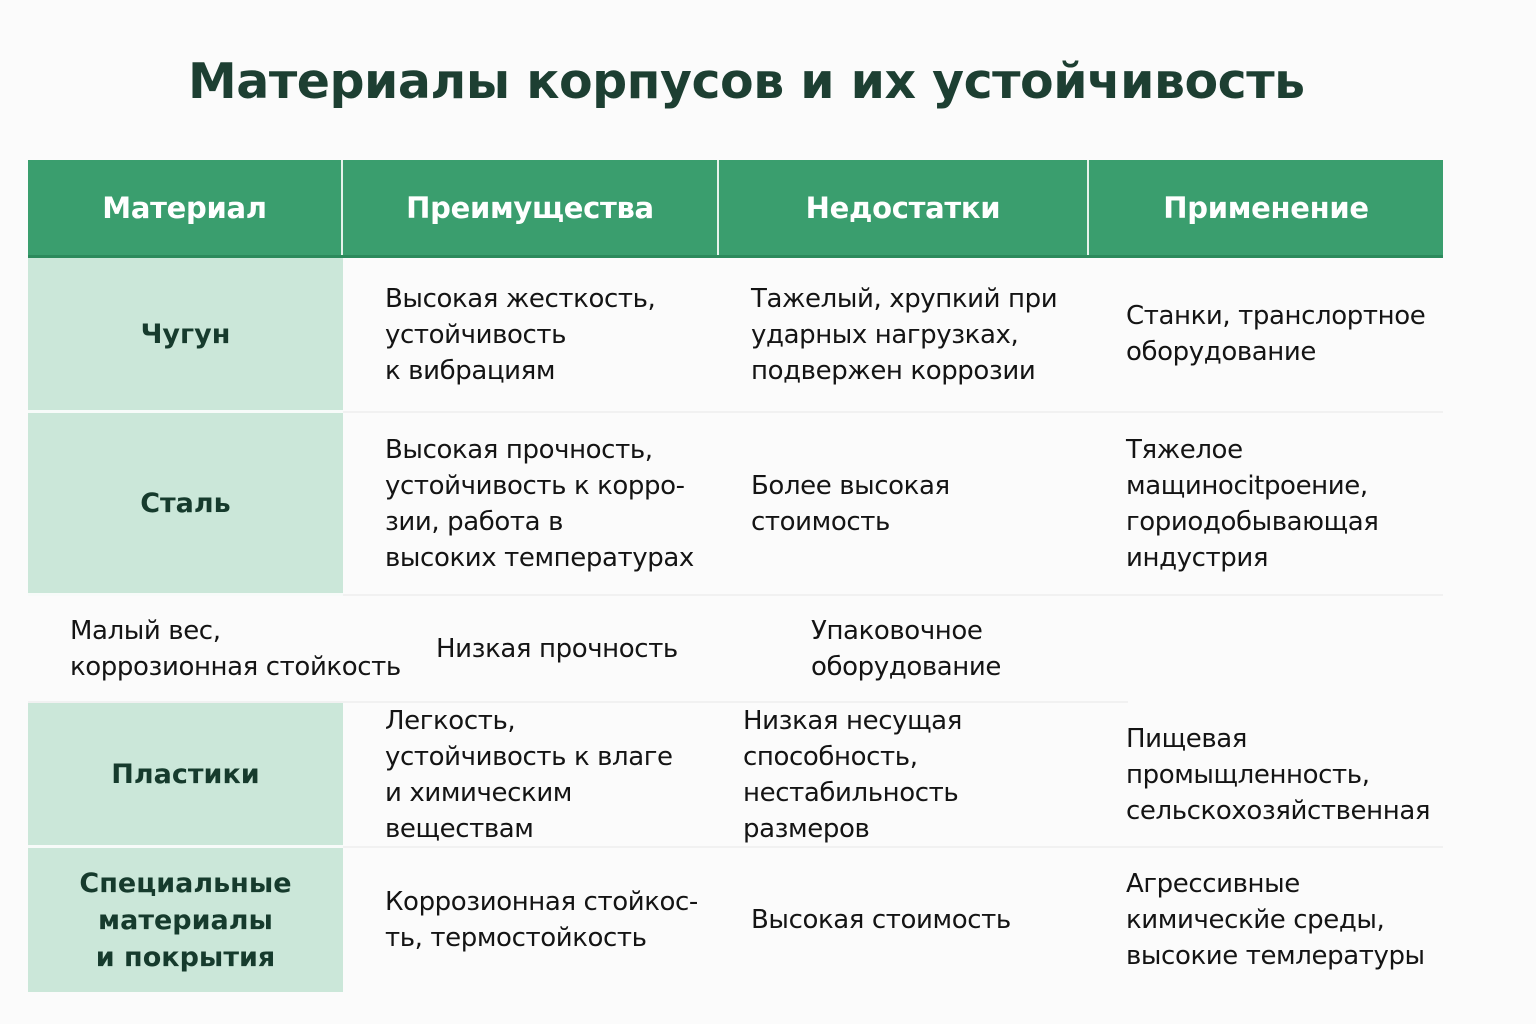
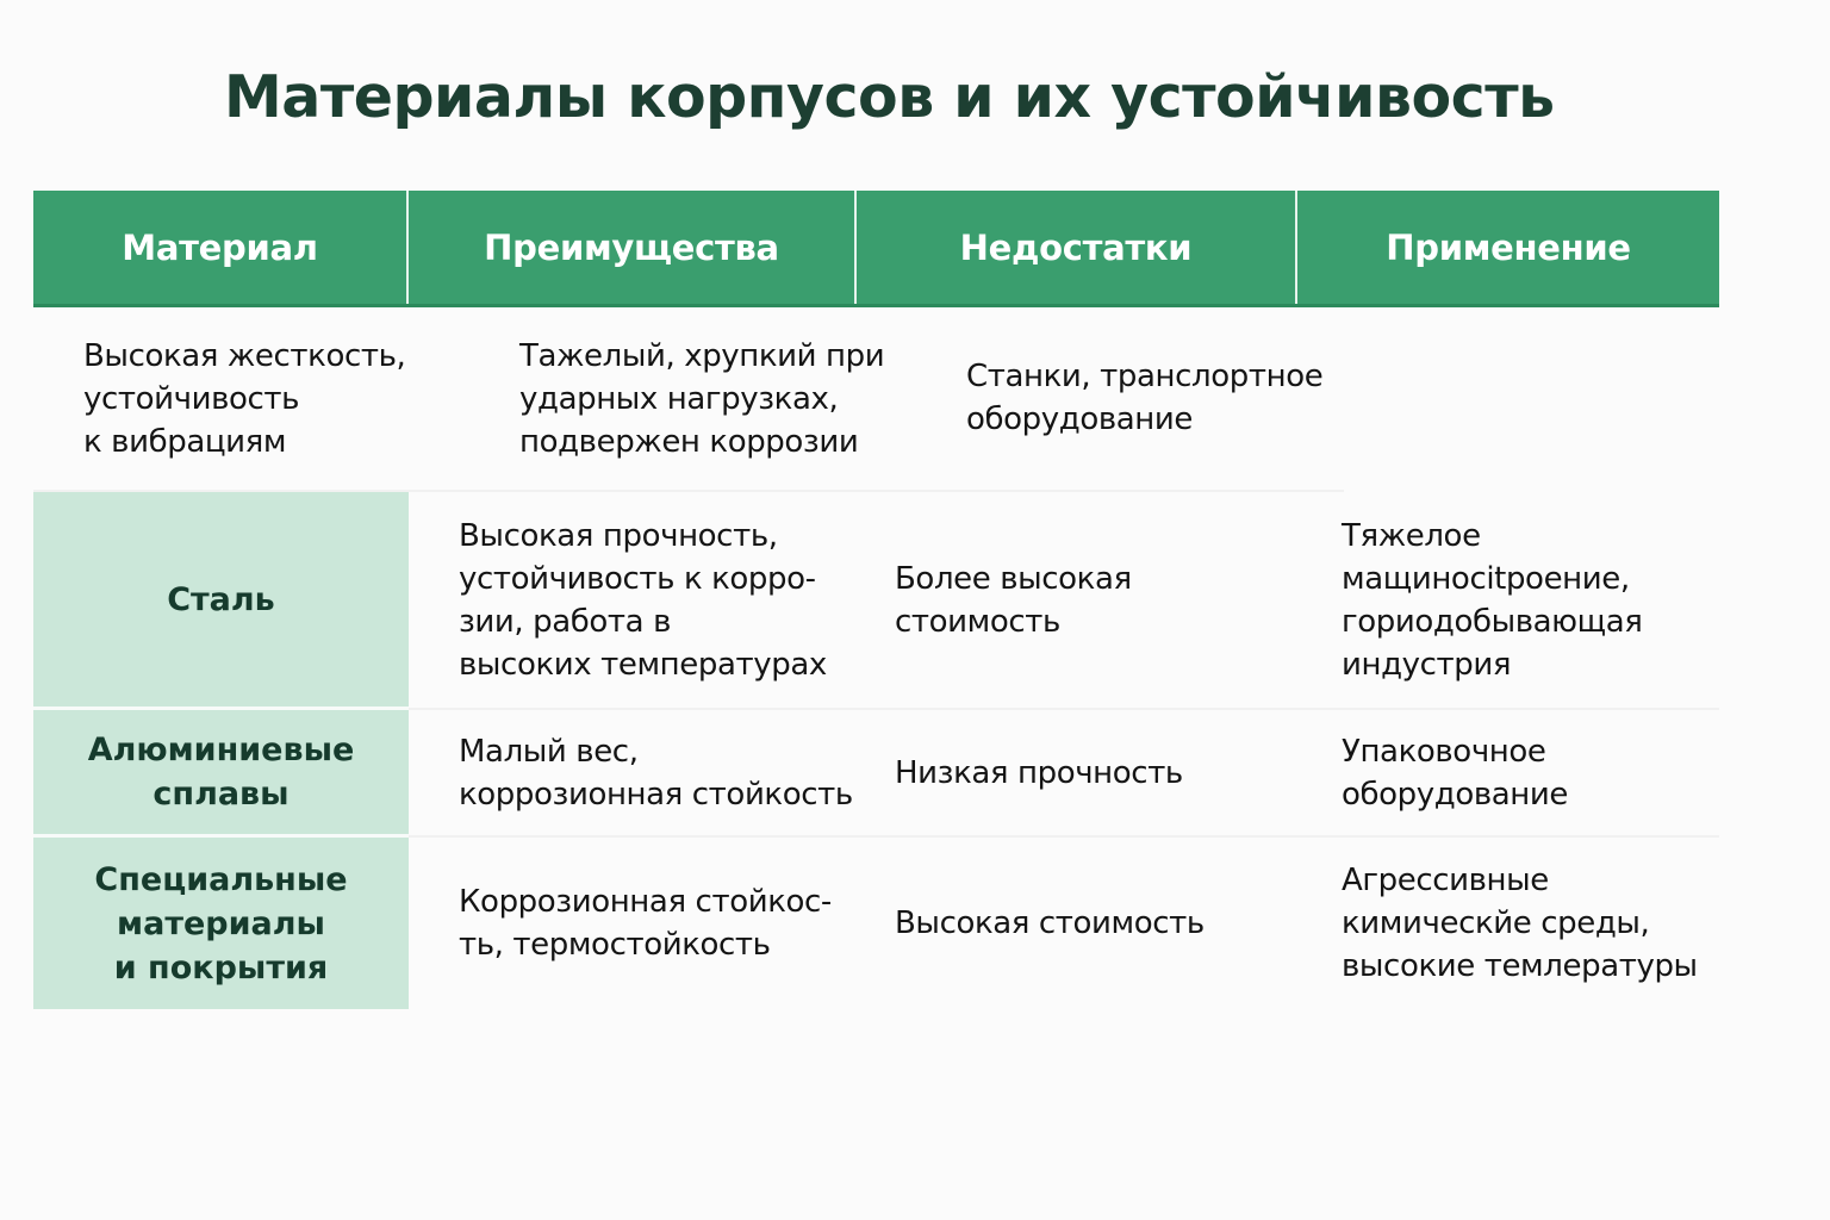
  Материалы корпусов и их устойчивость
  Материал
  Преимущества
  Недостатки
  Применение
- Чугун
  Высокая жесткость,
  устойчивость
  к вибрациям
  Тажелый, хрупкий при
  ударных нагрузках,
  подвержен коррозии
  Станки, транслортное
  оборудование
  Сталь
  Высокая прочность,
  устойчивость к корро-
  зии, работа в
  высоких температурах
  Более высокая
  стоимость
  Тяжелое
  мащиносіtроение,
  гориодобывающая
  индустрия
+ Алюминиевые
+ сплавы
  Малый вес,
  коррозионная стойкость
  Низкая прочность
  Упаковочное
  оборудование
- Пластики
- Легкость,
- устойчивость к влаге
- и химическим веществам
- Низкая несущая
- способность,
- нестабильность размеров
- Пищевая
- промыщленность,
- сельскохозяйственная
  Специальные
  материалы
  и покрытия
  Коррозионная стойкос-
  ть, термостойкость
  Высокая стоимость
  Агрессивные
  кимическйе среды,
  высокие темлературы
